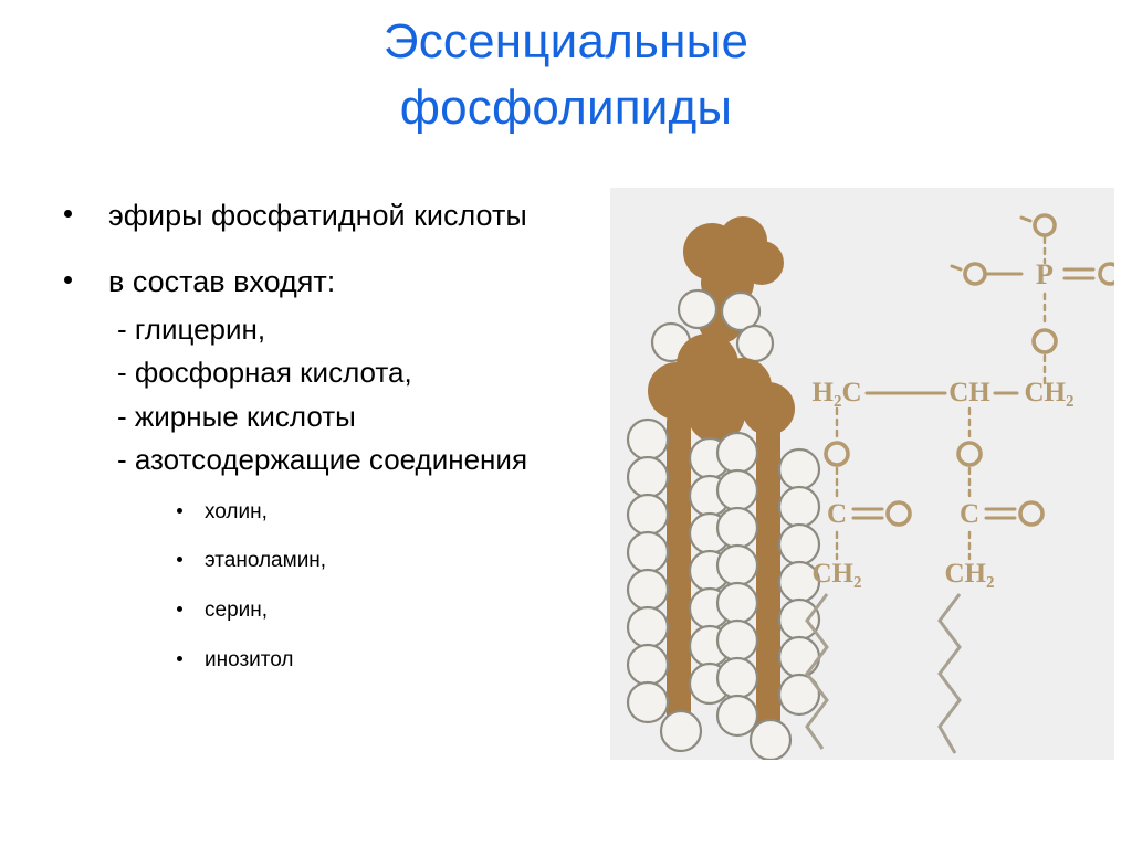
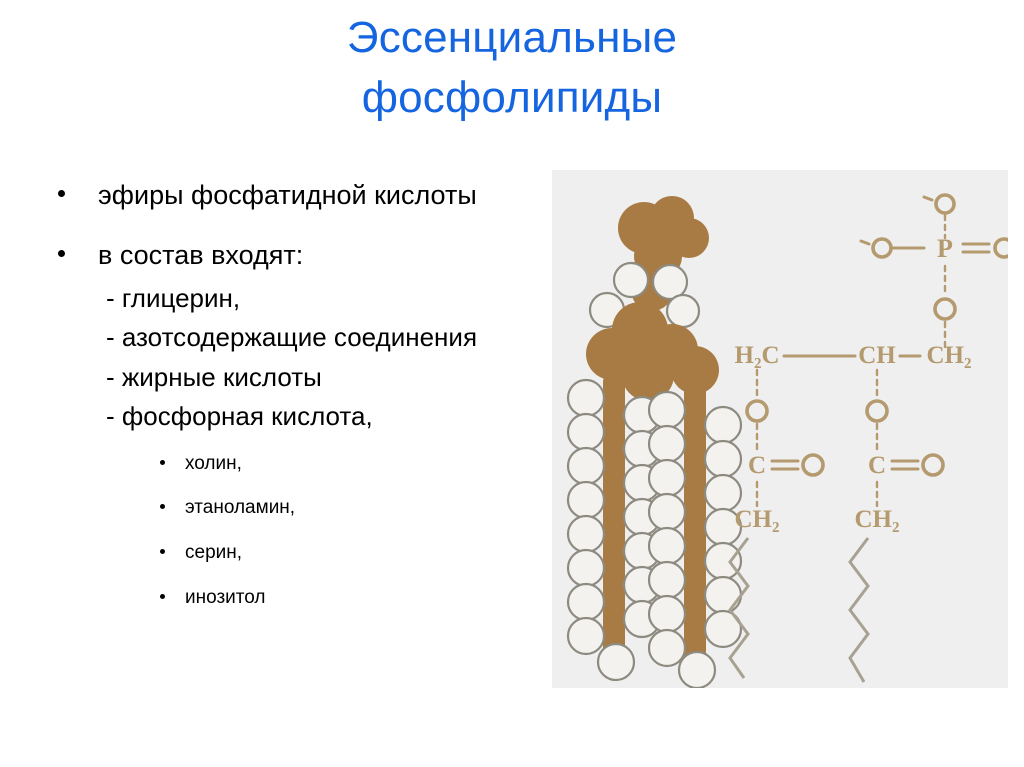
  Эссенциальные
  фосфолипиды
  эфиры фосфатидной кислоты
  в состав входят:
  - глицерин,
- - фосфорная кислота,
+ - азотсодержащие соединения
  - жирные кислоты
- - азотсодержащие соединения
+ - фосфорная кислота,
  холин,
  этаноламин,
  серин,
  инозитол
  P
  H₂C
  CH
  CH₂
  C
  CH₂
  C
  CH₂
